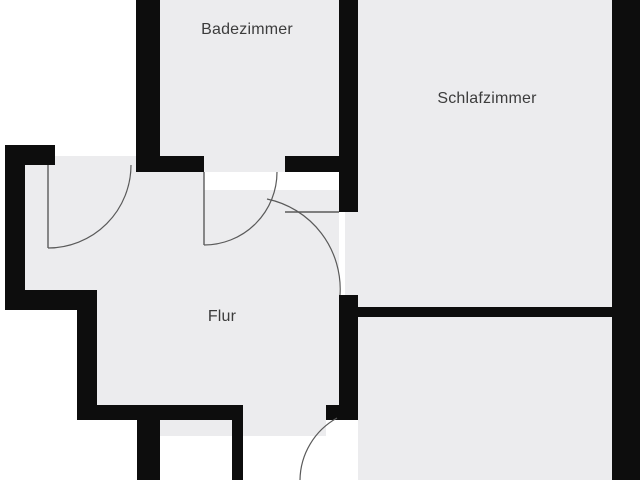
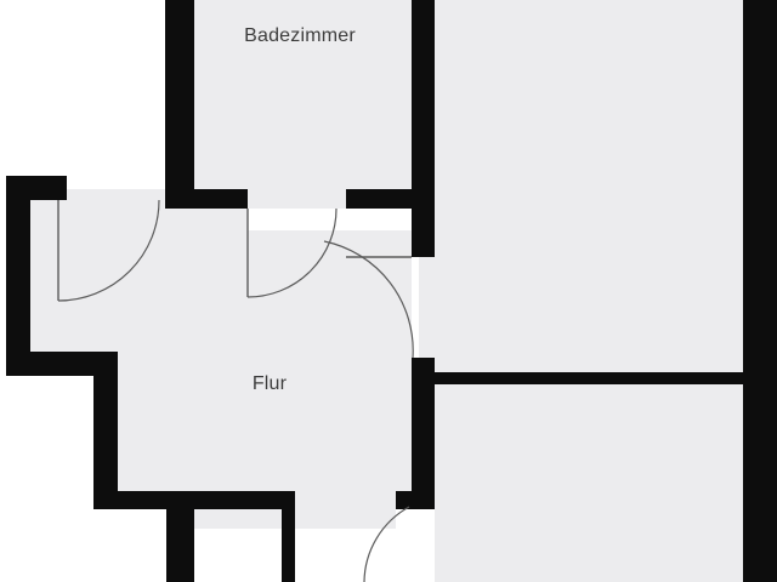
  Badezimmer
- Schlafzimmer
  Flur
